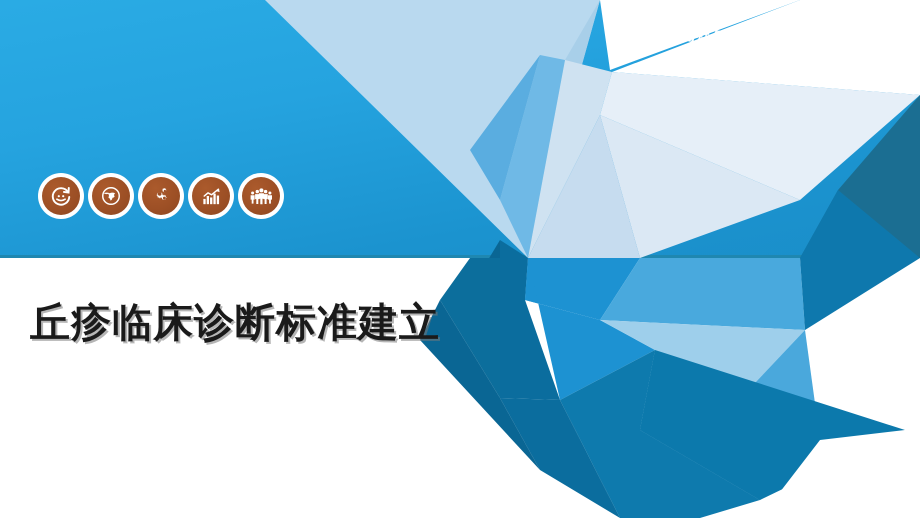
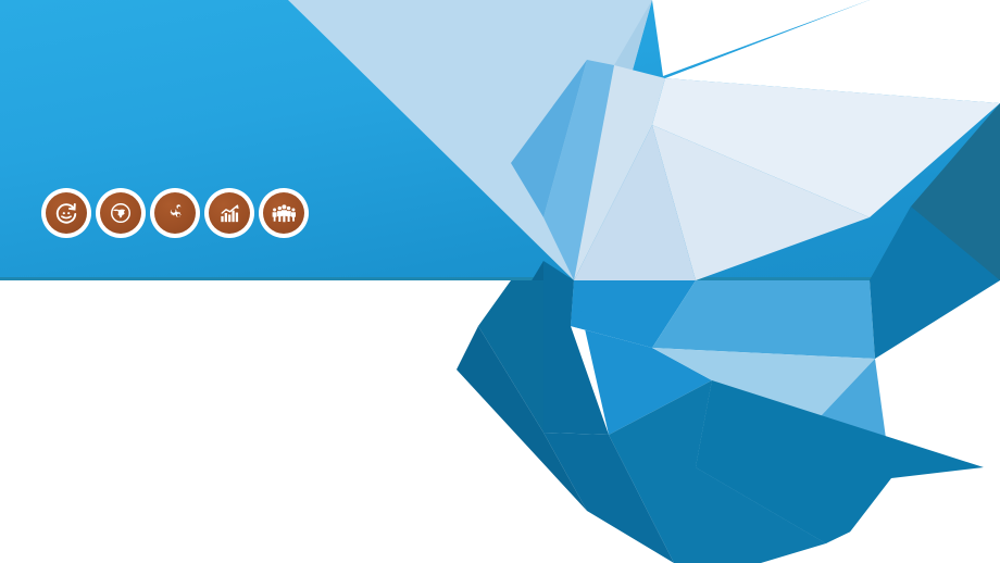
- 数智创新 变革未来
- 丘疹临床诊断标准建立
